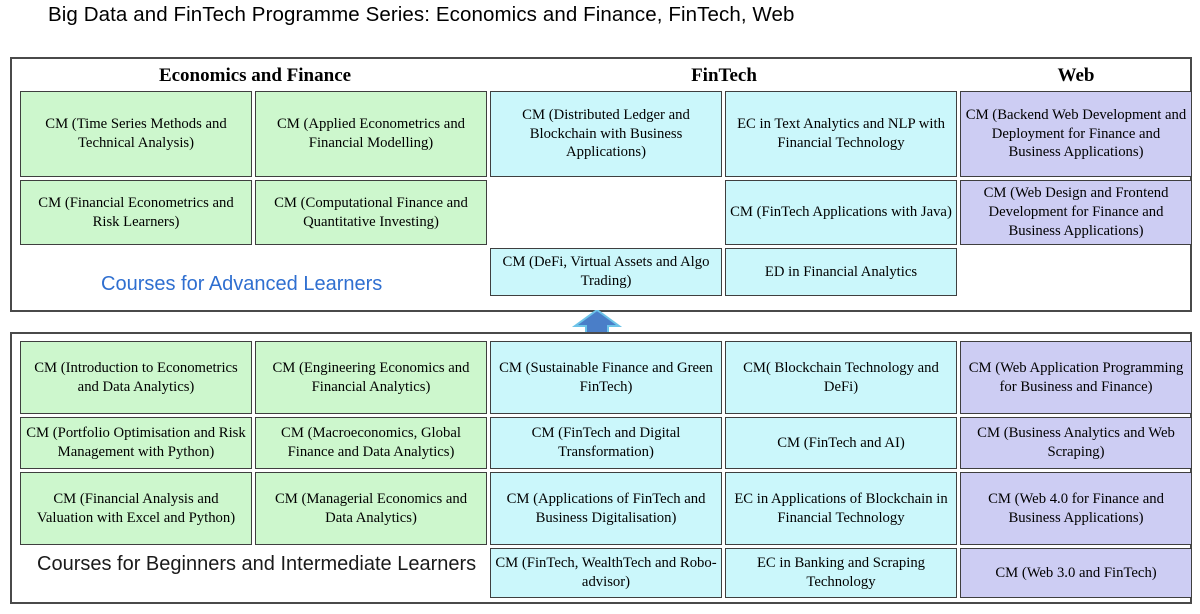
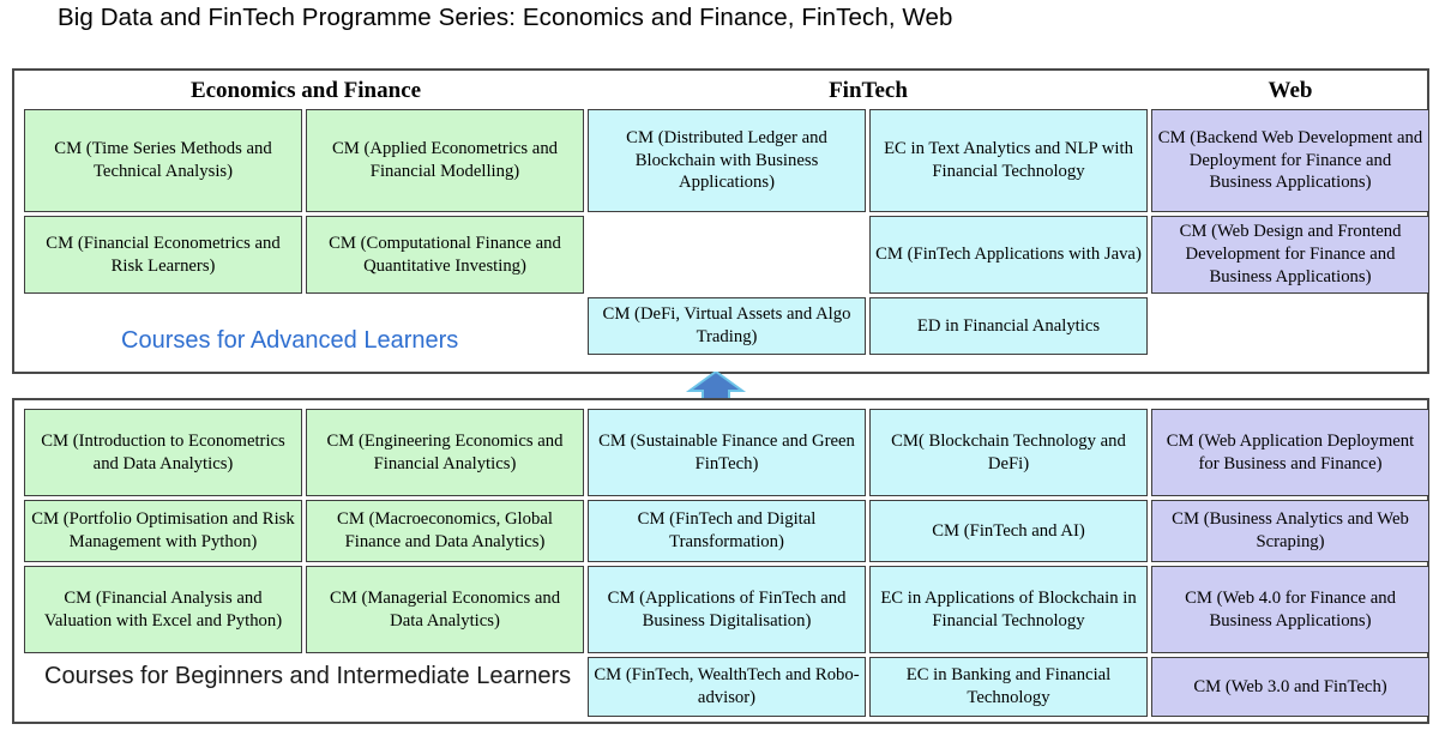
  Big Data and FinTech Programme Series: Economics and Finance, FinTech, Web
  Economics and Finance
  FinTech
  Web
  CM (Time Series Methods and Technical Analysis)
  CM (Financial Econometrics and Risk Learners)
  CM (Applied Econometrics and Financial Modelling)
  CM (Computational Finance and Quantitative Investing)
  CM (Distributed Ledger and Blockchain with Business Applications)
  CM (DeFi, Virtual Assets and Algo Trading)
  EC in Text Analytics and NLP with Financial Technology
  CM (FinTech Applications with Java)
  ED in Financial Analytics
  CM (Backend Web Development and Deployment for Finance and Business Applications)
  CM (Web Design and Frontend Development for Finance and Business Applications)
  Courses for Advanced Learners
  CM (Introduction to Econometrics and Data Analytics)
  CM (Portfolio Optimisation and Risk Management with Python)
  CM (Financial Analysis and Valuation with Excel and Python)
  CM (Engineering Economics and Financial Analytics)
  CM (Macroeconomics, Global Finance and Data Analytics)
  CM (Managerial Economics and Data Analytics)
  CM (Sustainable Finance and Green FinTech)
  CM (FinTech and Digital Transformation)
  CM (Applications of FinTech and Business Digitalisation)
  CM (FinTech, WealthTech and Robo-advisor)
  CM( Blockchain Technology and DeFi)
  CM (FinTech and AI)
  EC in Applications of Blockchain in Financial Technology
- EC in Banking and Scraping Technology
+ EC in Banking and Financial Technology
- CM (Web Application Programming for Business and Finance)
+ CM (Web Application Deployment for Business and Finance)
  CM (Business Analytics and Web Scraping)
  CM (Web 4.0 for Finance and Business Applications)
  CM (Web 3.0 and FinTech)
  Courses for Beginners and Intermediate Learners
